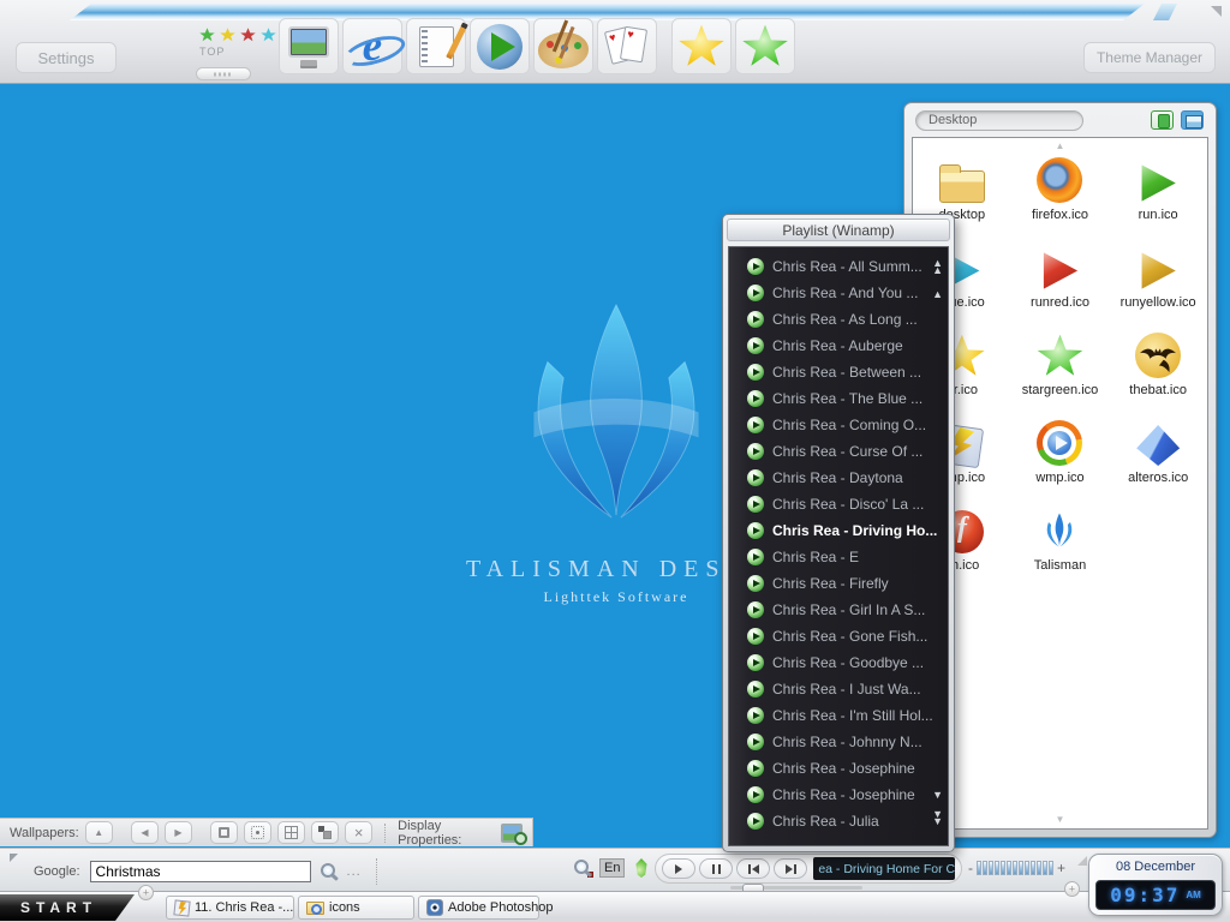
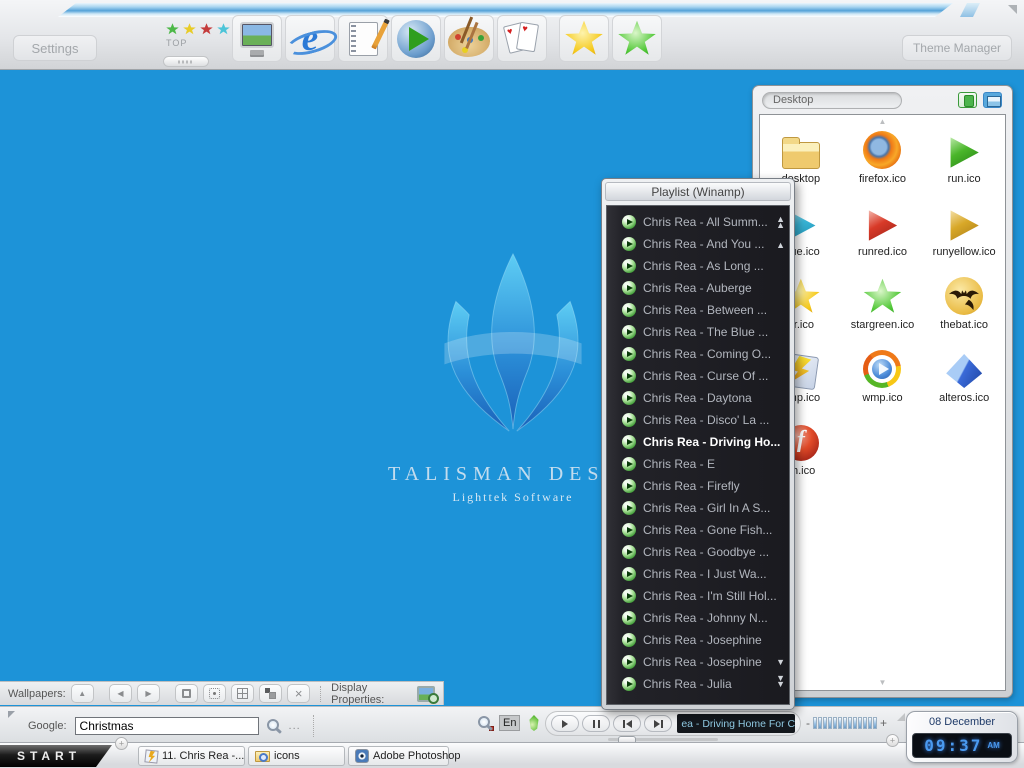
  TALISMAN DES
  Lighttek Software
  Wallpapers:
  Display Properties:
  Settings
  TOP
  Theme Manager
  Desktop
  sktop
  firefox.ico
  run.ico
  runred.ico
  runyellow.ico
  r.ico
  stargreen.ico
  thebat.ico
  p.ico
  wmp.ico
  alteros.ico
  h.ico
- Talisman
  Playlist (Winamp)
  Chris Rea - All Summ...
  Chris Rea - And You ...
  Chris Rea - As Long ...
  Chris Rea - Auberge
  Chris Rea - Between ...
  Chris Rea - The Blue ...
  Chris Rea - Coming O...
  Chris Rea - Curse Of ...
  Chris Rea - Daytona
  Chris Rea - Disco' La ...
  Chris Rea - Driving Ho...
  Chris Rea - E
  Chris Rea - Firefly
  Chris Rea - Girl In A S...
  Chris Rea - Gone Fish...
  Chris Rea - Goodbye ...
  Chris Rea - I Just Wa...
  Chris Rea - I'm Still Hol...
  Chris Rea - Johnny N...
  Chris Rea - Josephine
  Chris Rea - Josephine
  Chris Rea - Julia
  Google:
  Christmas
  ...
  En
  ea - Driving Home For C
  -
  +
  START
  11. Chris Rea -...
  icons
  Adobe Photoshop
  08 December
  09:37
  AM
